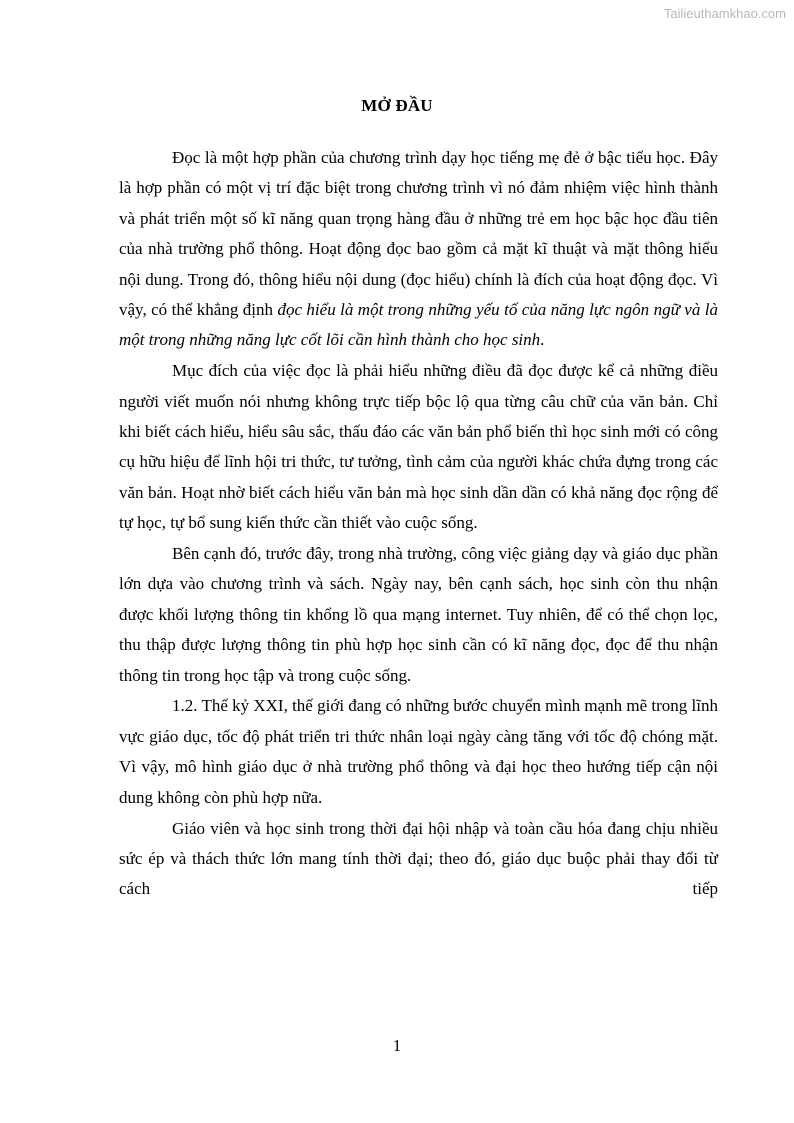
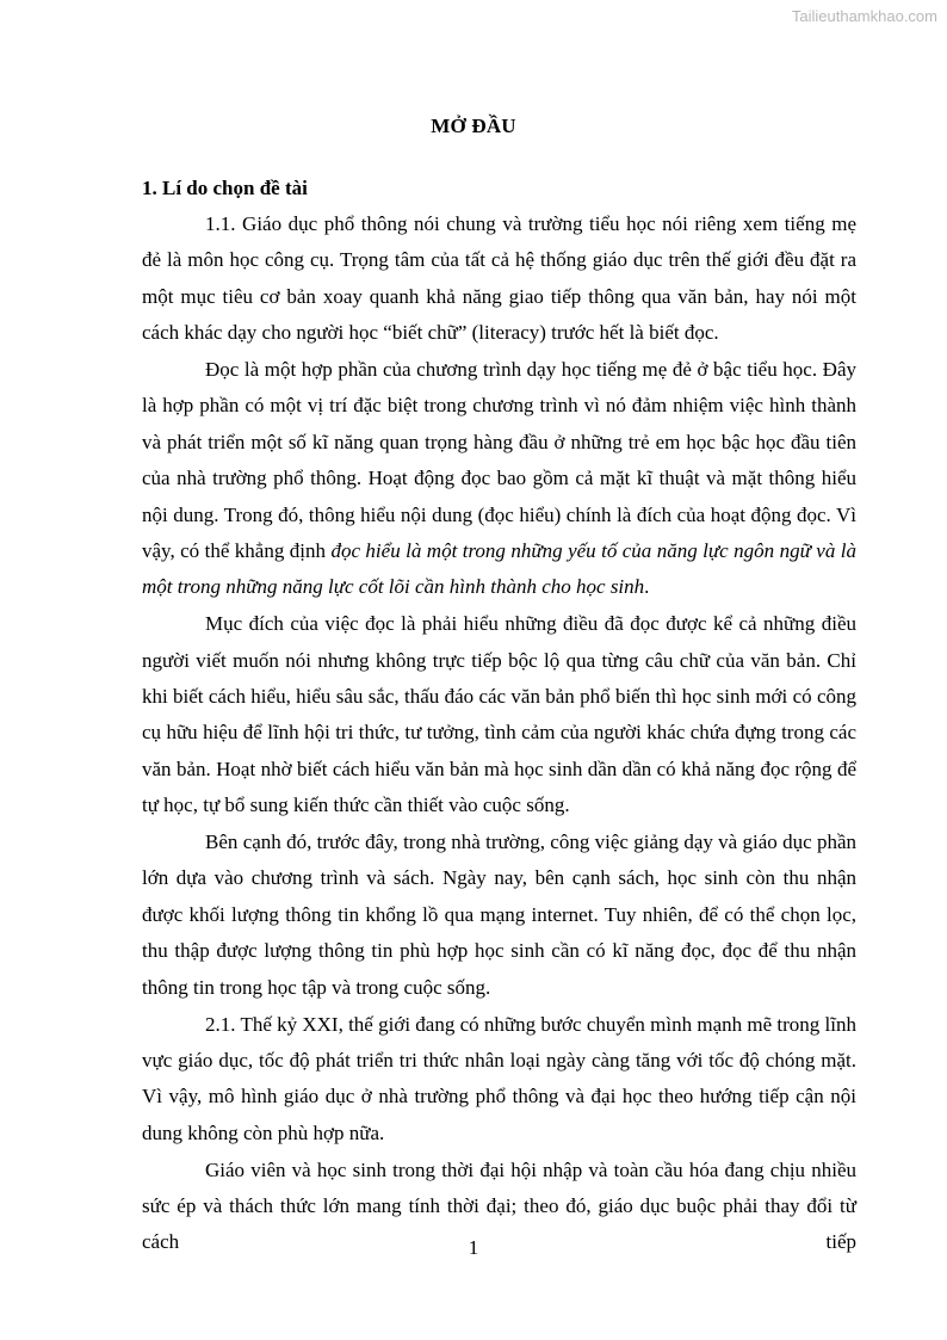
  Tailieuthamkhao.com
  MỞ ĐẦU
+ 1. Lí do chọn đề tài
+ 1.1. Giáo dục phổ thông nói chung và trường tiểu học nói riêng xem tiếng mẹ đẻ là môn học công cụ. Trọng tâm của tất cả hệ thống giáo dục trên thế giới đều đặt ra một mục tiêu cơ bản xoay quanh khả năng giao tiếp thông qua văn bản, hay nói một cách khác dạy cho người học “biết chữ” (literacy) trước hết là biết đọc.
  Đọc là một hợp phần của chương trình dạy học tiếng mẹ đẻ ở bậc tiểu học. Đây là hợp phần có một vị trí đặc biệt trong chương trình vì nó đảm nhiệm việc hình thành và phát triển một số kĩ năng quan trọng hàng đầu ở những trẻ em học bậc học đầu tiên của nhà trường phổ thông. Hoạt động đọc bao gồm cả mặt kĩ thuật và mặt thông hiểu nội dung. Trong đó, thông hiểu nội dung (đọc hiểu) chính là đích của hoạt động đọc. Vì vậy, có thể khẳng định đọc hiểu là một trong những yếu tố của năng lực ngôn ngữ và là một trong những năng lực cốt lõi cần hình thành cho học sinh.
  Mục đích của việc đọc là phải hiểu những điều đã đọc được kể cả những điều người viết muốn nói nhưng không trực tiếp bộc lộ qua từng câu chữ của văn bản. Chỉ khi biết cách hiểu, hiểu sâu sắc, thấu đáo các văn bản phổ biến thì học sinh mới có công cụ hữu hiệu để lĩnh hội tri thức, tư tưởng, tình cảm của người khác chứa đựng trong các văn bản. Hoạt nhờ biết cách hiểu văn bản mà học sinh dần dần có khả năng đọc rộng để tự học, tự bổ sung kiến thức cần thiết vào cuộc sống.
  Bên cạnh đó, trước đây, trong nhà trường, công việc giảng dạy và giáo dục phần lớn dựa vào chương trình và sách. Ngày nay, bên cạnh sách, học sinh còn thu nhận được khối lượng thông tin khổng lồ qua mạng internet. Tuy nhiên, để có thể chọn lọc, thu thập được lượng thông tin phù hợp học sinh cần có kĩ năng đọc, đọc để thu nhận thông tin trong học tập và trong cuộc sống.
- 1.2. Thế kỷ XXI, thế giới đang có những bước chuyển mình mạnh mẽ trong lĩnh vực giáo dục, tốc độ phát triển tri thức nhân loại ngày càng tăng với tốc độ chóng mặt. Vì vậy, mô hình giáo dục ở nhà trường phổ thông và đại học theo hướng tiếp cận nội dung không còn phù hợp nữa.
+ 2.1. Thế kỷ XXI, thế giới đang có những bước chuyển mình mạnh mẽ trong lĩnh vực giáo dục, tốc độ phát triển tri thức nhân loại ngày càng tăng với tốc độ chóng mặt. Vì vậy, mô hình giáo dục ở nhà trường phổ thông và đại học theo hướng tiếp cận nội dung không còn phù hợp nữa.
  Giáo viên và học sinh trong thời đại hội nhập và toàn cầu hóa đang chịu nhiều sức ép và thách thức lớn mang tính thời đại; theo đó, giáo dục buộc phải thay đổi từ cách tiếp
  1
